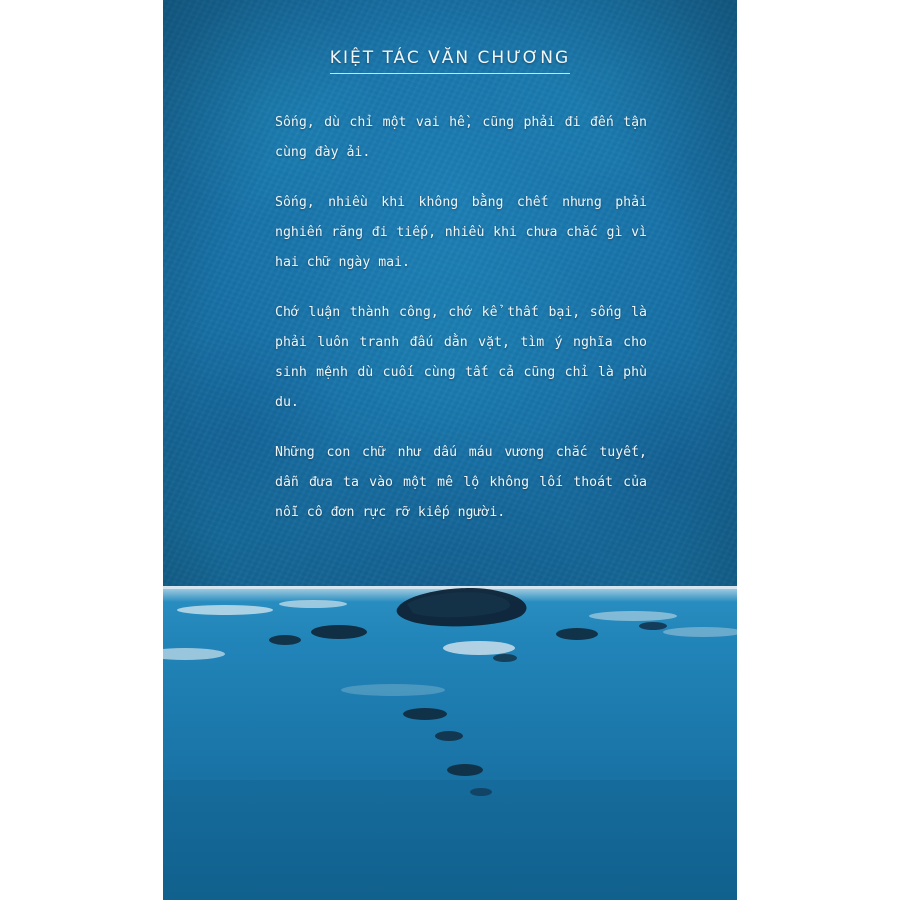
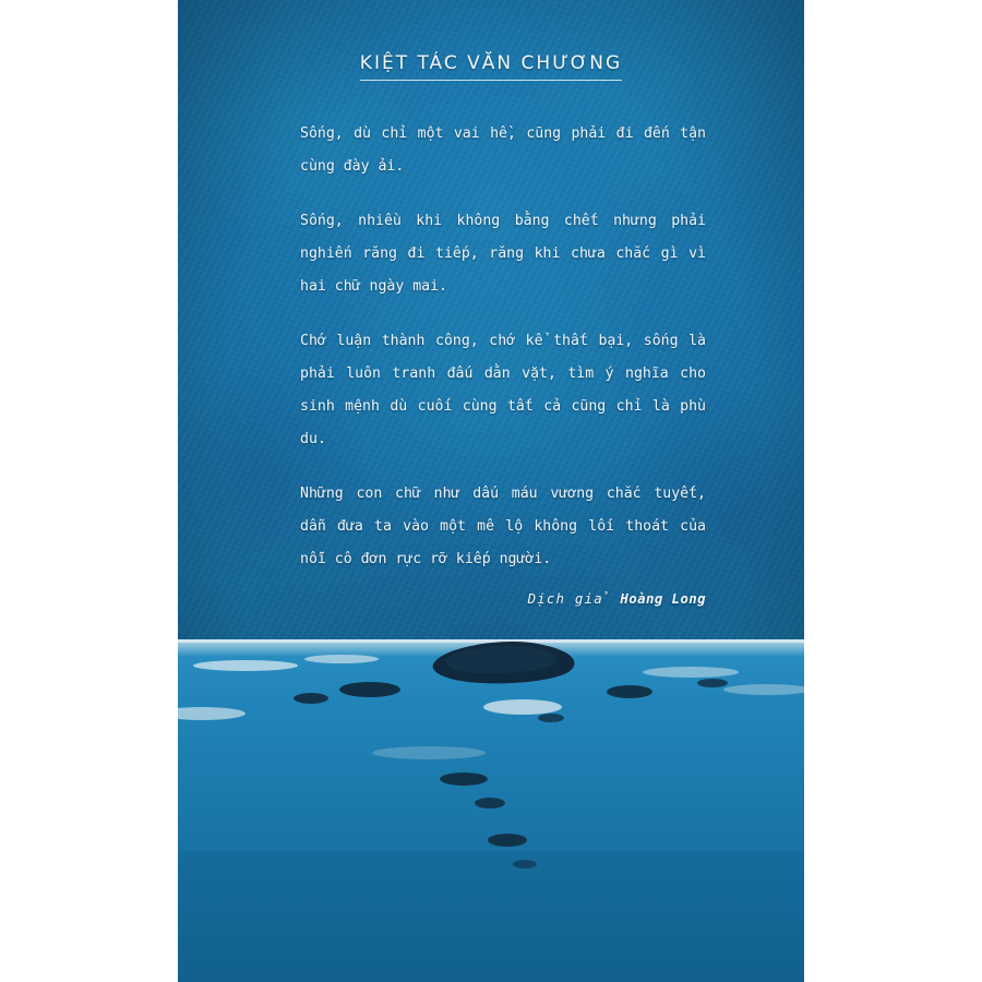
  KIỆT TÁC VĂN CHƯƠNG
  Sống, dù chỉ một vai hề, cũng phải đi đến tận cùng đày ải.
- Sống, nhiều khi không bằng chết nhưng phải nghiến răng đi tiếp, nhiều khi chưa chắc gì vì hai chữ ngày mai.
+ Sống, nhiều khi không bằng chết nhưng phải nghiến răng đi tiếp, răng khi chưa chắc gì vì hai chữ ngày mai.
  Chớ luận thành công, chớ kể thất bại, sống là phải luôn tranh đấu dằn vặt, tìm ý nghĩa cho sinh mệnh dù cuối cùng tất cả cũng chỉ là phù du.
  Những con chữ như dấu máu vương chắc tuyết, dẫn đưa ta vào một mê lộ không lối thoát của nỗi cô đơn rực rỡ kiếp người.
+ Dịch giả Hoàng Long
